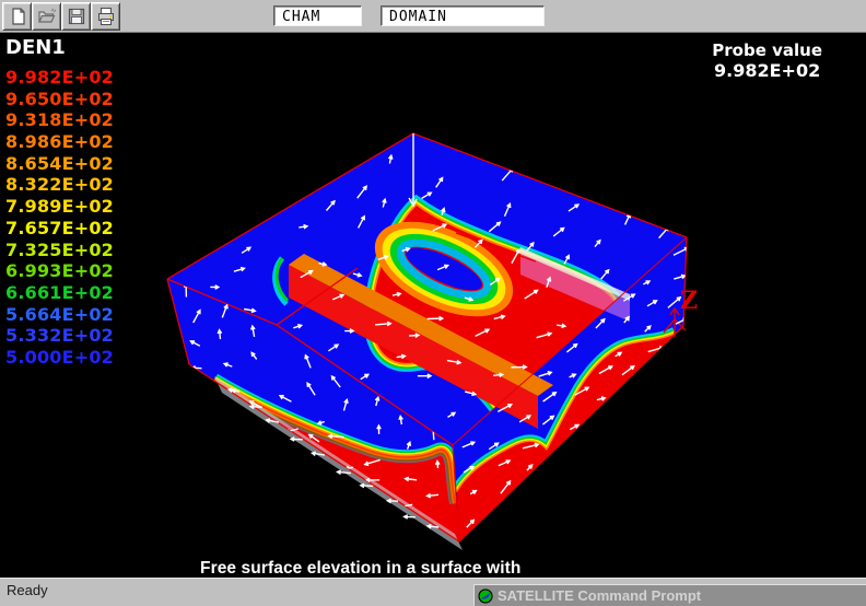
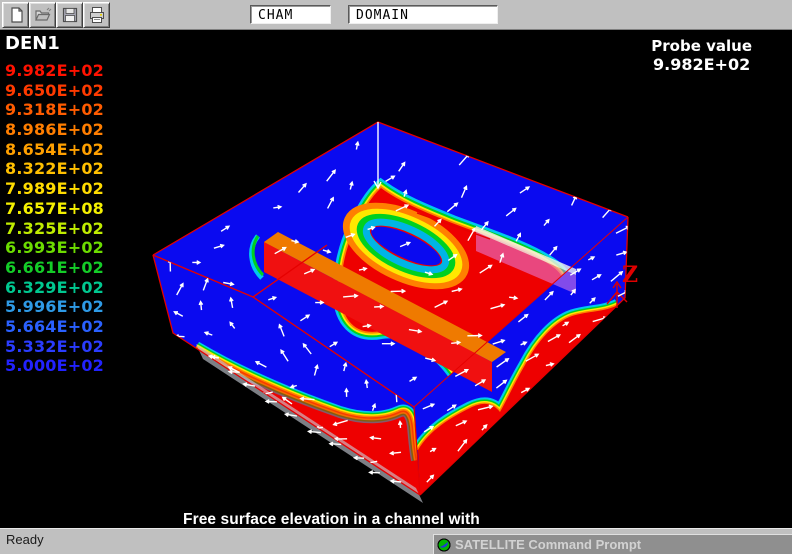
  CHAM
  DOMAIN
  DEN1
  9.982E+02
  9.650E+02
  9.318E+02
  8.986E+02
  8.654E+02
  8.322E+02
  7.989E+02
- 7.657E+02
+ 7.657E+08
  7.325E+02
  6.993E+02
  6.661E+02
+ 6.329E+02
+ 5.996E+02
  5.664E+02
  5.332E+02
  5.000E+02
  Probe value
  9.982E+02
  Z
- Free surface elevation in a surface with
+ Free surface elevation in a channel with
  Ready
  SATELLITE Command Prompt
